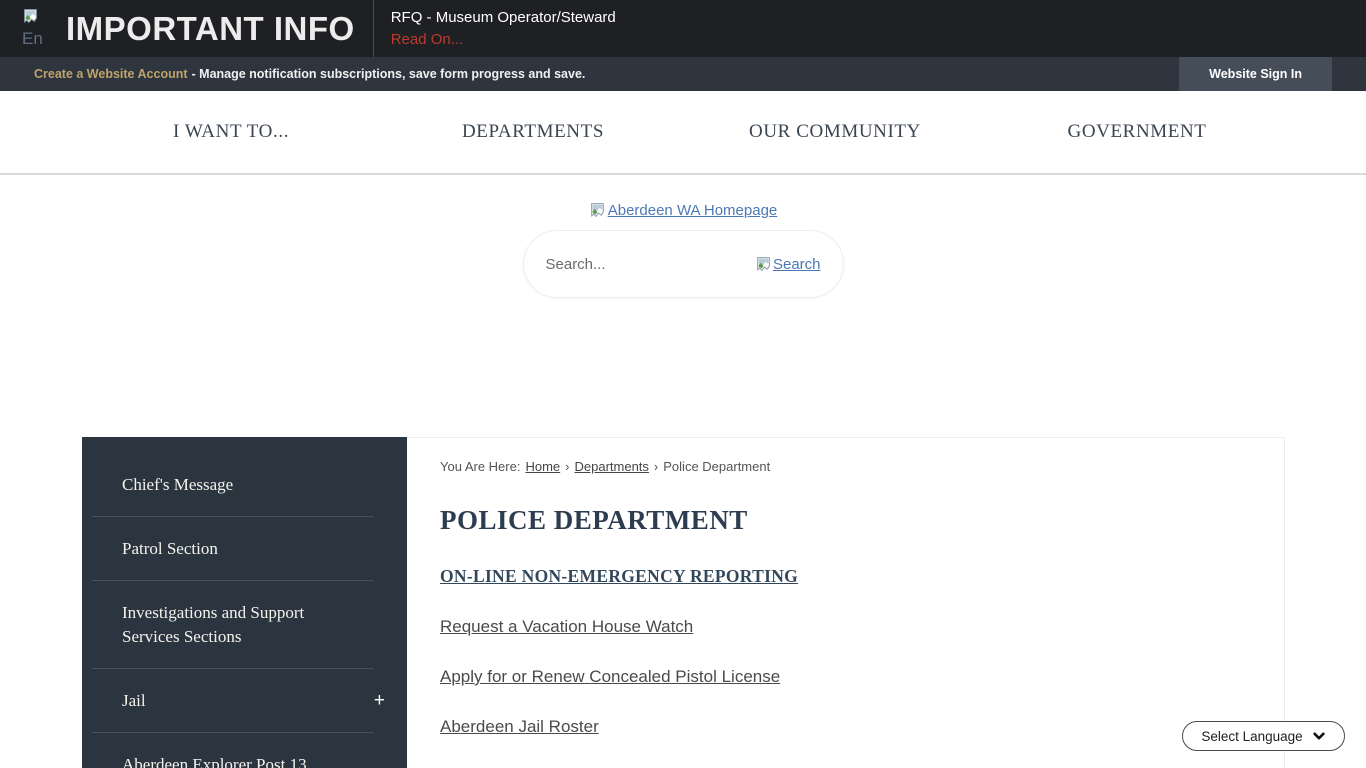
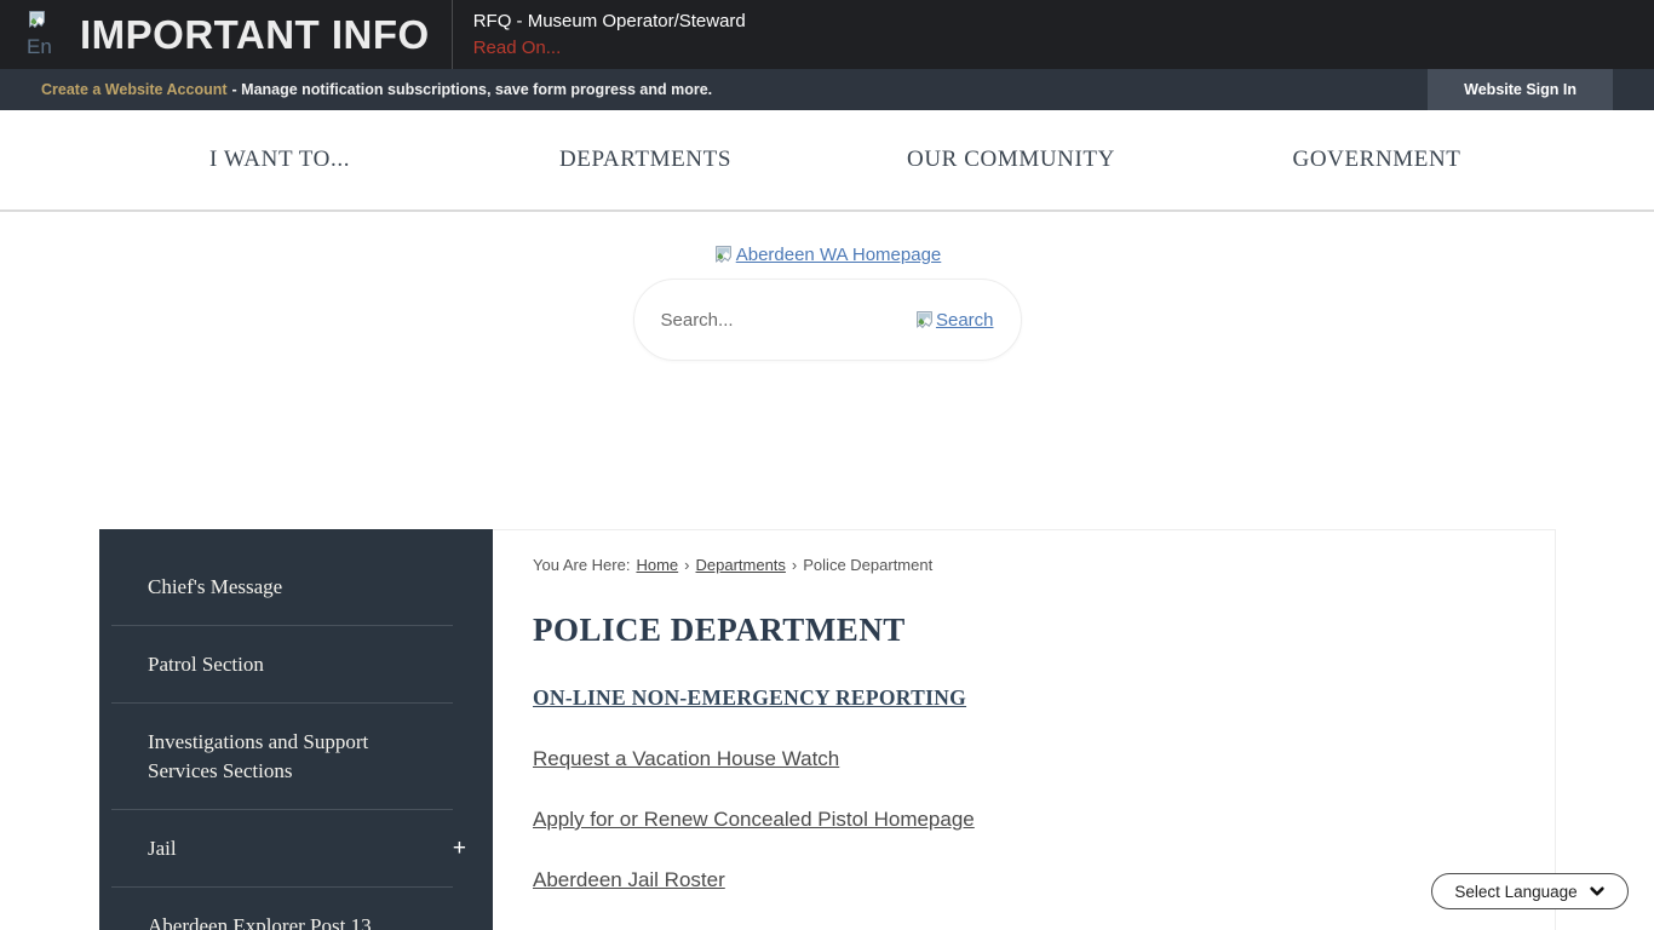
  En
  IMPORTANT INFO
  RFQ - Museum Operator/Steward
  Read On...
  Create a Website Account
- - Manage notification subscriptions, save form progress and save.
+ - Manage notification subscriptions, save form progress and more.
  Website Sign In
  I WANT TO...
  DEPARTMENTS
  OUR COMMUNITY
  GOVERNMENT
  Aberdeen WA Homepage
  Search...
  Search
  Chief's Message
  Patrol Section
  Investigations and Support Services Sections
  Jail
  +
  Aberdeen Explorer Post 13
  You Are Here:
  Home
  ›
  Departments
  ›
  Police Department
  POLICE DEPARTMENT
  ON-LINE NON-EMERGENCY REPORTING
  Request a Vacation House Watch
- Apply for or Renew Concealed Pistol License
+ Apply for or Renew Concealed Pistol Homepage
  Aberdeen Jail Roster
  Select Language
